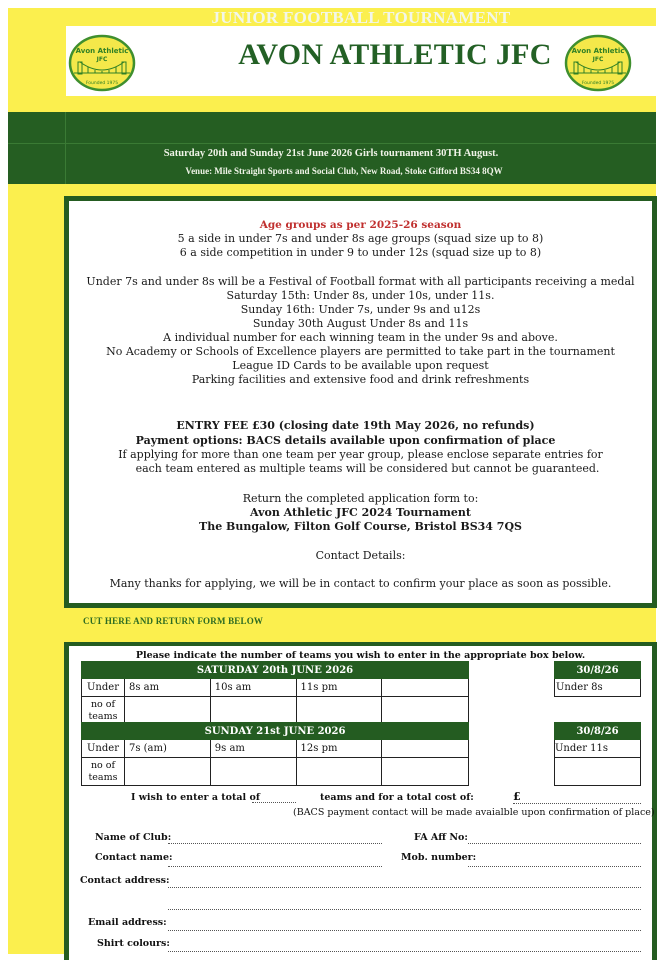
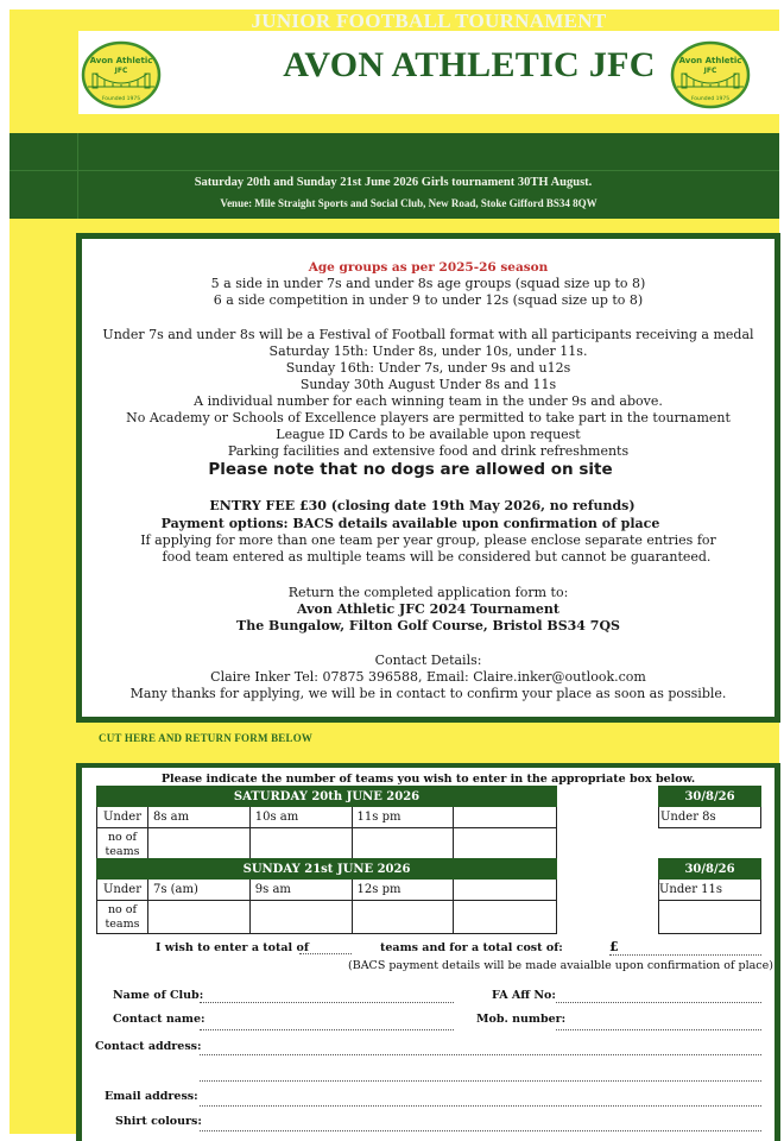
  Avon Athletic
  AVON ATHLETIC JFC
  Avon Athletic
  JUNIOR FOOTBALL TOURNAMENT
  Saturday 20th and Sunday 21st June 2026 Girls tournament 30TH August.
  Venue: Mile Straight Sports and Social Club, New Road, Stoke Gifford BS34 8QW
  Age groups as per 2025-26 season
  5 a side in under 7s and under 8s age groups (squad size up to 8)
  6 a side competition in under 9 to under 12s (squad size up to 8)
  Under 7s and under 8s will be a Festival of Football format with all participants receiving a medal
  Saturday 15th: Under 8s, under 10s, under 11s.
  Sunday 16th: Under 7s, under 9s and u12s
  Sunday 30th August Under 8s and 11s
  A individual number for each winning team in the under 9s and above.
  No Academy or Schools of Excellence players are permitted to take part in the tournament
  League ID Cards to be available upon request
  Parking facilities and extensive food and drink refreshments
+ Please note that no dogs are allowed on site
  ENTRY FEE £30 (closing date 19th May 2026, no refunds)
  Payment options: BACS details available upon confirmation of place
  If applying for more than one team per year group, please enclose separate entries for
- each team entered as multiple teams will be considered but cannot be guaranteed.
+ food team entered as multiple teams will be considered but cannot be guaranteed.
  Return the completed application form to:
  Avon Athletic JFC 2024 Tournament
  The Bungalow, Filton Golf Course, Bristol BS34 7QS
  Contact Details:
+ Claire Inker Tel: 07875 396588, Email: Claire.inker@outlook.com
  Many thanks for applying, we will be in contact to confirm your place as soon as possible.
  CUT HERE AND RETURN FORM BELOW
  Please indicate the number of teams you wish to enter in the appropriate box below.
  SATURDAY 20th JUNE 2026
  Under	8s am	10s am	11s pm
  no ofteams
  SUNDAY 21st JUNE 2026
  Under	7s (am)	9s am	12s pm
  no ofteams
  30/8/26
  Under 8s
  30/8/26
  Under 11s
  I wish to enter a total of
  teams and for a total cost of:
  £
- (BACS payment contact will be made avaialble upon confirmation of place)
+ (BACS payment details will be made avaialble upon confirmation of place)
  Name of Club:
  FA Aff No:
  Contact name:
  Mob. number:
  Contact address:
  Email address:
  Shirt colours:
